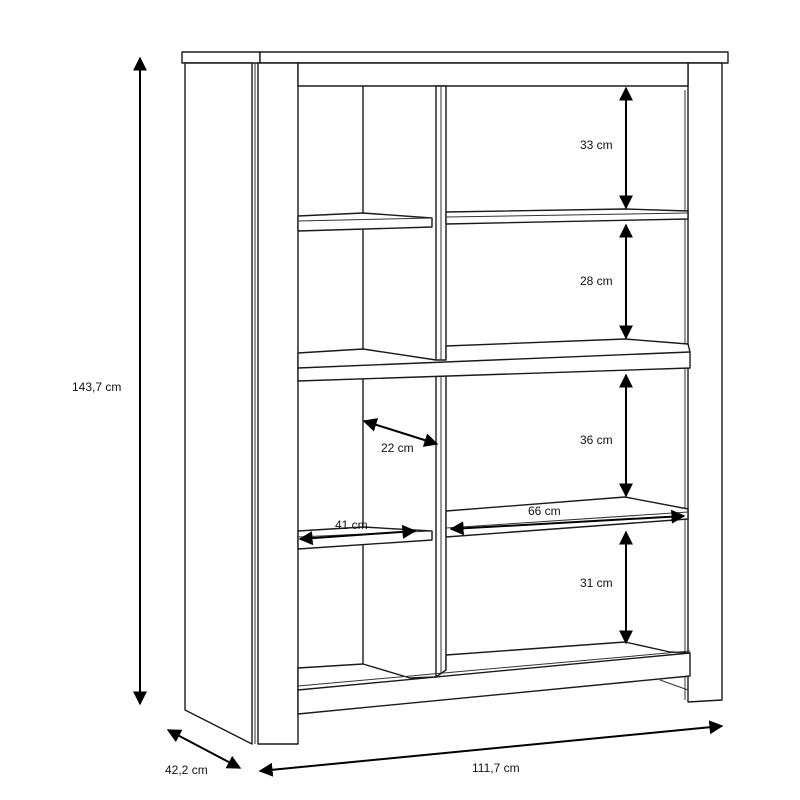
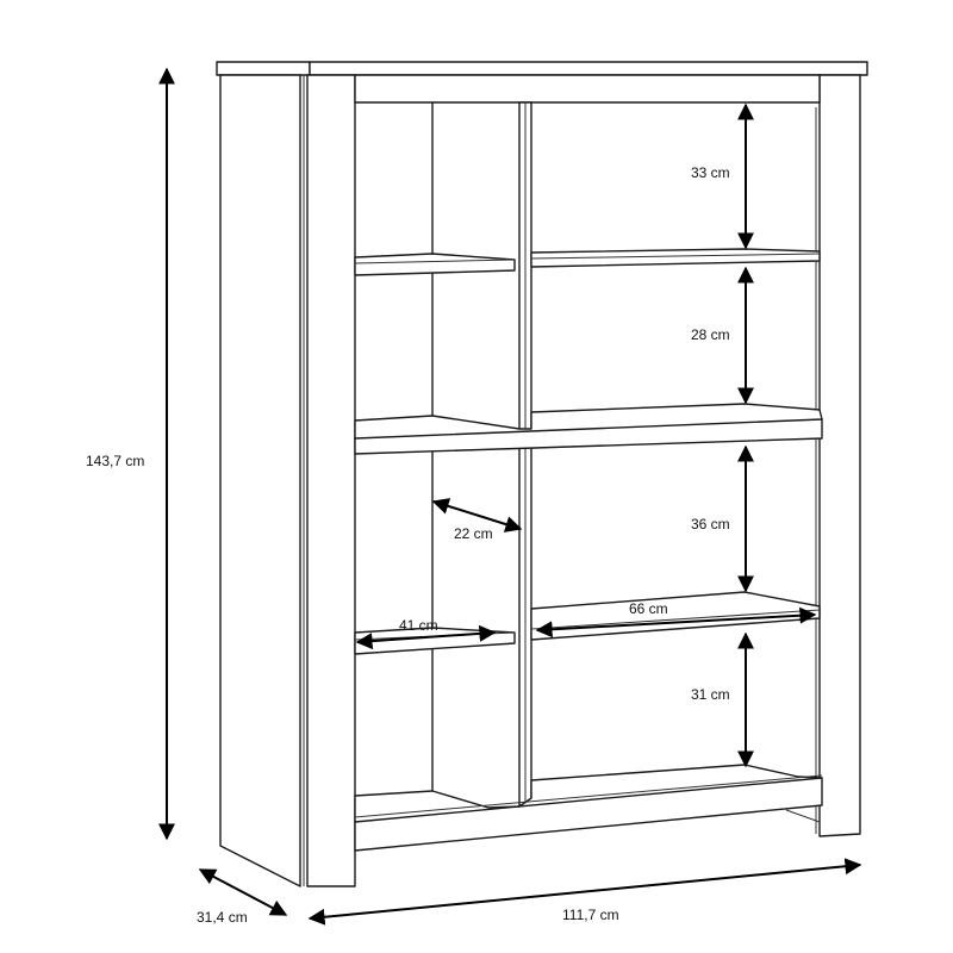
  143,7 cm
- 42,2 cm
+ 31,4 cm
  111,7 cm
  33 cm
  28 cm
  36 cm
  31 cm
  22 cm
  41 cm
  66 cm
